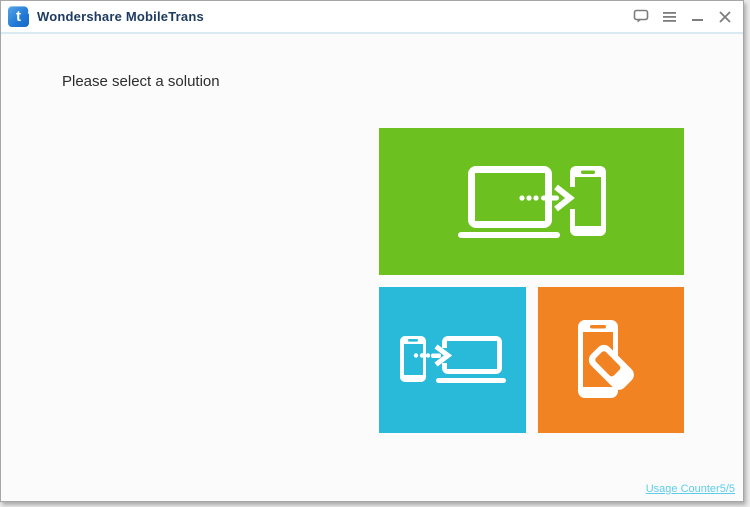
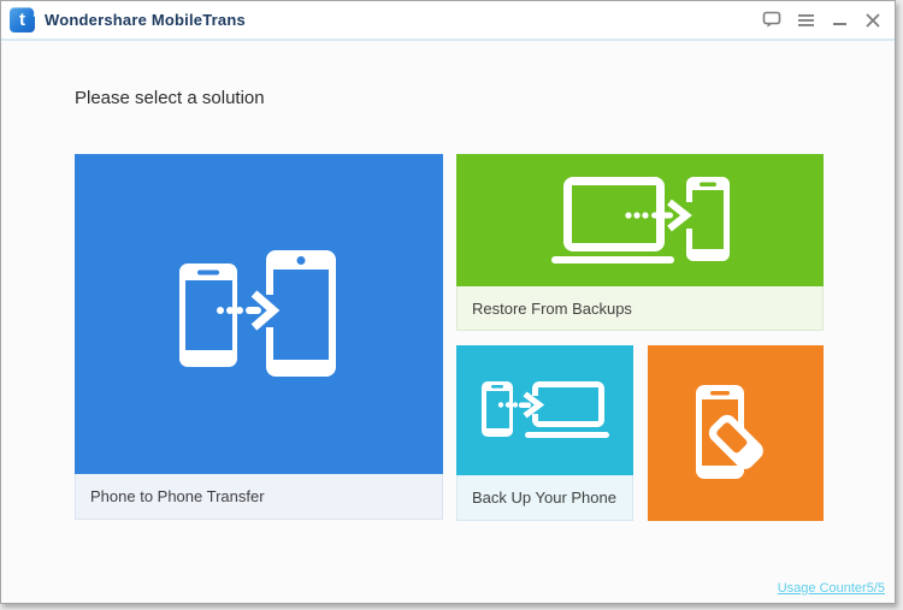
  t
  Wondershare MobileTrans
  Please select a solution
+ Phone to Phone Transfer
+ Restore From Backups
+ Back Up Your Phone
  Usage Counter5/5
